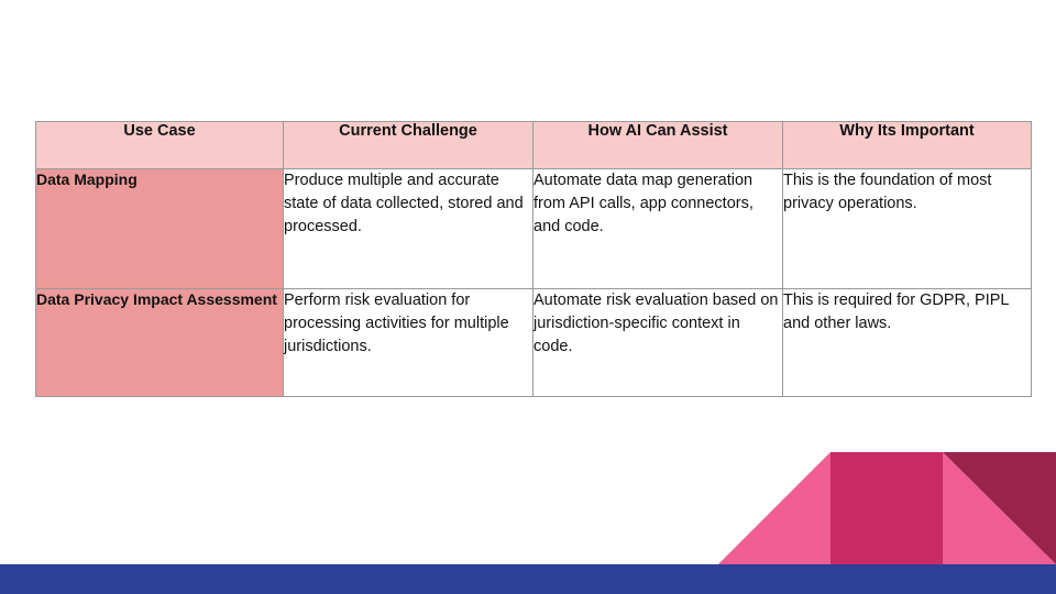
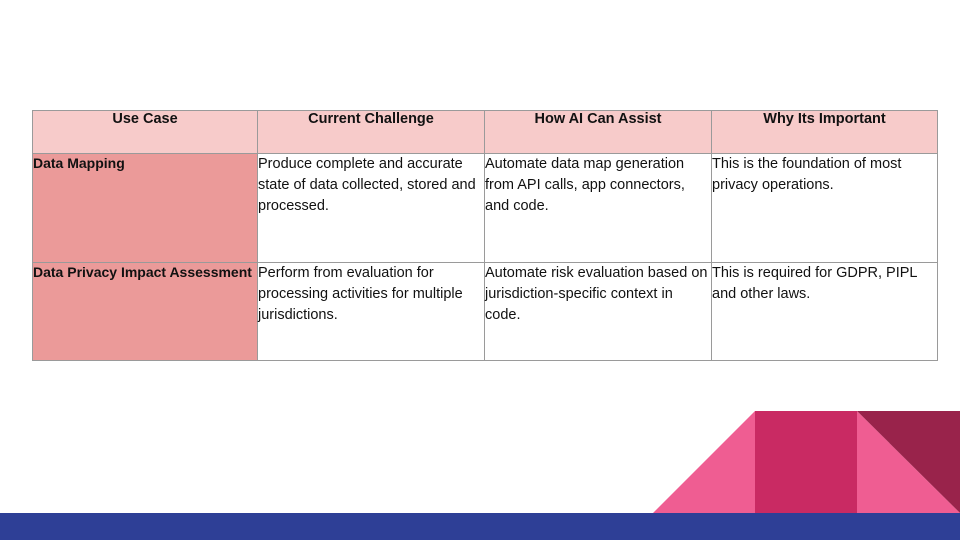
  Use Case	Current Challenge	How AI Can Assist	Why Its Important
- Data Mapping	Produce multiple and accurate state of data collected, stored and processed.	Automate data map generation from API calls, app connectors, and code.	This is the foundation of most privacy operations.
+ Data Mapping	Produce complete and accurate state of data collected, stored and processed.	Automate data map generation from API calls, app connectors, and code.	This is the foundation of most privacy operations.
- Data Privacy Impact Assessment	Perform risk evaluation for processing activities for multiple jurisdictions.	Automate risk evaluation based on jurisdiction-specific context in code.	This is required for GDPR, PIPL and other laws.
+ Data Privacy Impact Assessment	Perform from evaluation for processing activities for multiple jurisdictions.	Automate risk evaluation based on jurisdiction-specific context in code.	This is required for GDPR, PIPL and other laws.
